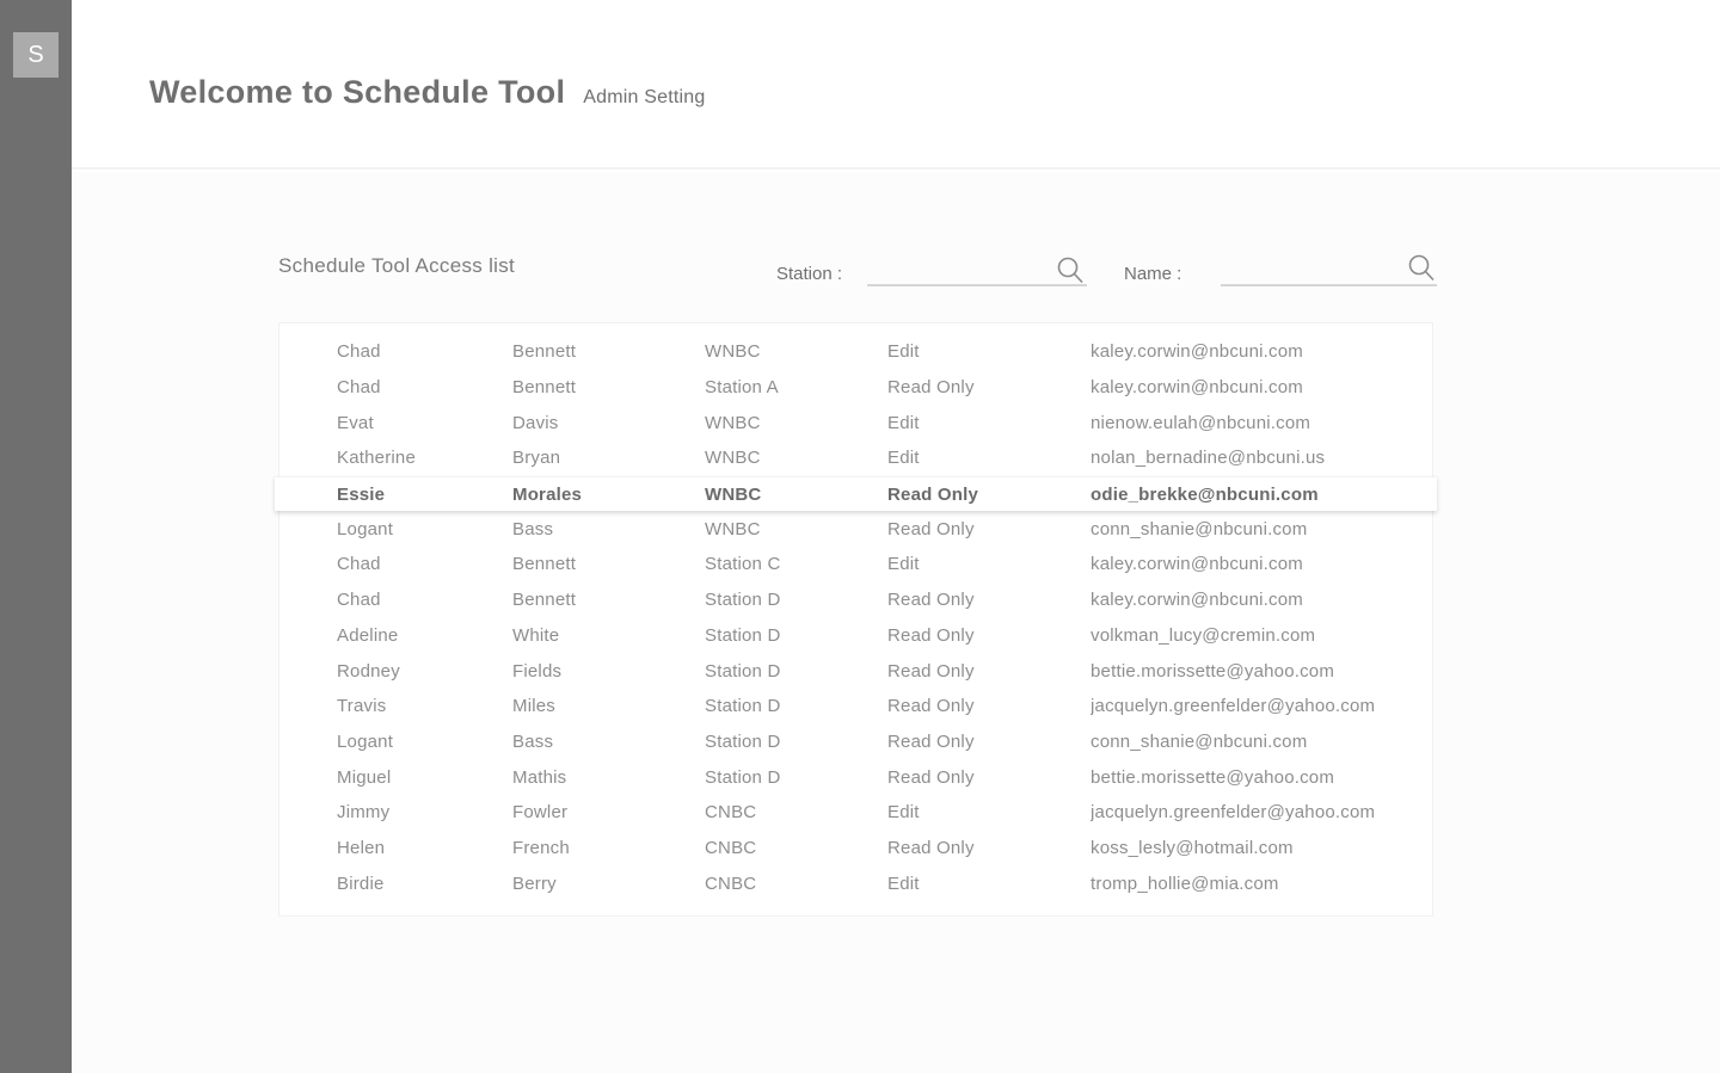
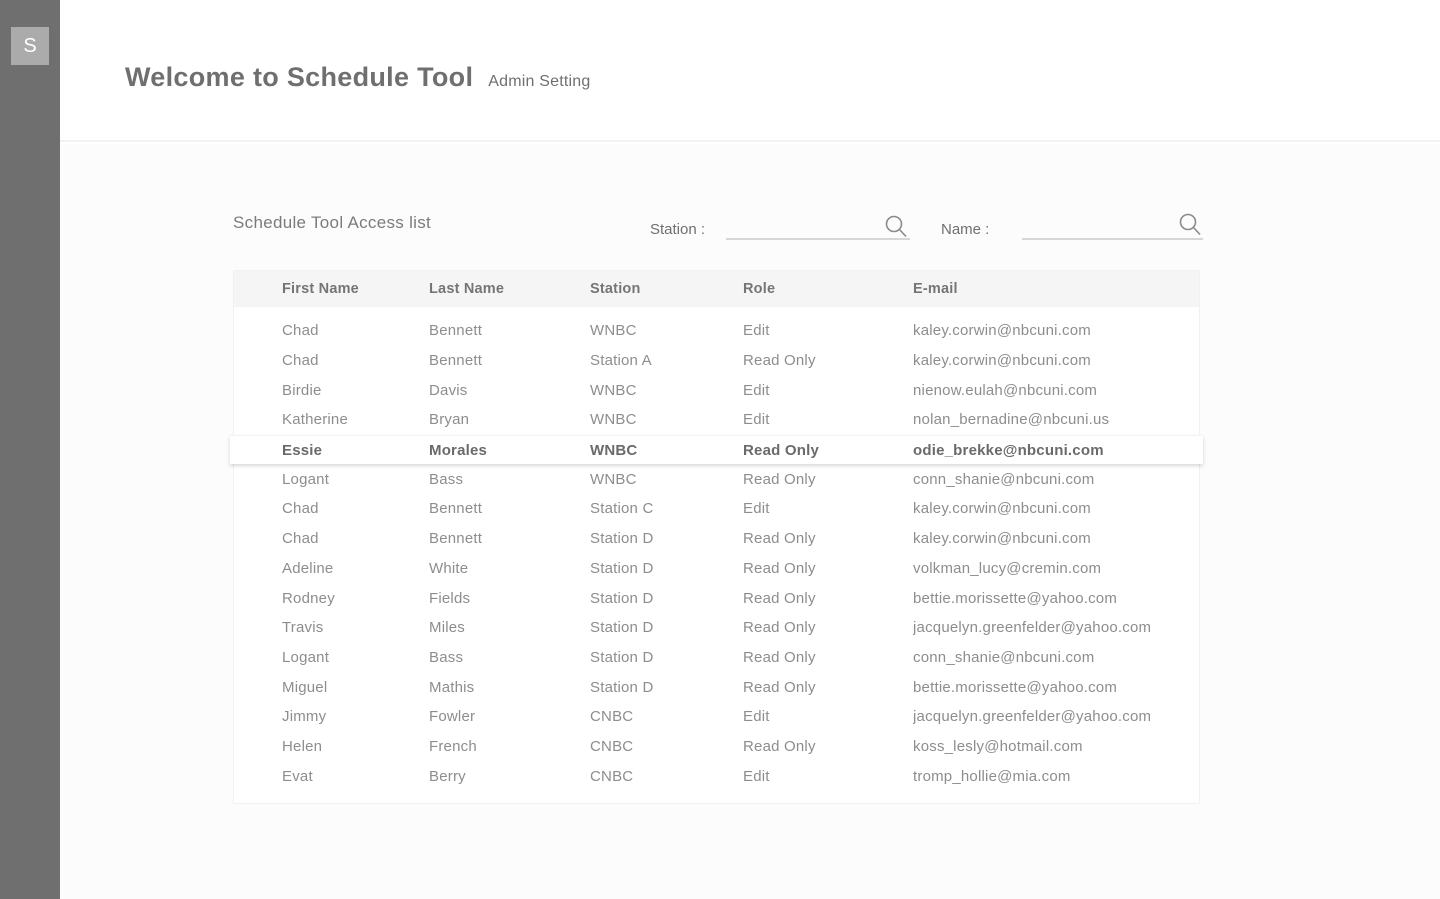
  S
  Welcome to Schedule Tool
  Admin Setting
  Schedule Tool Access list
  Station :
  Name :
+ First Name
+ Last Name
+ Station
+ Role
+ E-mail
  Chad
  Bennett
  WNBC
  Edit
  kaley.corwin@nbcuni.com
  Chad
  Bennett
  Station A
  Read Only
  kaley.corwin@nbcuni.com
- Evat
+ Birdie
  Davis
  WNBC
  Edit
  nienow.eulah@nbcuni.com
  Katherine
  Bryan
  WNBC
  Edit
  nolan_bernadine@nbcuni.us
  Essie
  Morales
  WNBC
  Read Only
  odie_brekke@nbcuni.com
  Logant
  Bass
  WNBC
  Read Only
  conn_shanie@nbcuni.com
  Chad
  Bennett
  Station C
  Edit
  kaley.corwin@nbcuni.com
  Chad
  Bennett
  Station D
  Read Only
  kaley.corwin@nbcuni.com
  Adeline
  White
  Station D
  Read Only
  volkman_lucy@cremin.com
  Rodney
  Fields
  Station D
  Read Only
  bettie.morissette@yahoo.com
  Travis
  Miles
  Station D
  Read Only
  jacquelyn.greenfelder@yahoo.com
  Logant
  Bass
  Station D
  Read Only
  conn_shanie@nbcuni.com
  Miguel
  Mathis
  Station D
  Read Only
  bettie.morissette@yahoo.com
  Jimmy
  Fowler
  CNBC
  Edit
  jacquelyn.greenfelder@yahoo.com
  Helen
  French
  CNBC
  Read Only
  koss_lesly@hotmail.com
- Birdie
+ Evat
  Berry
  CNBC
  Edit
  tromp_hollie@mia.com
